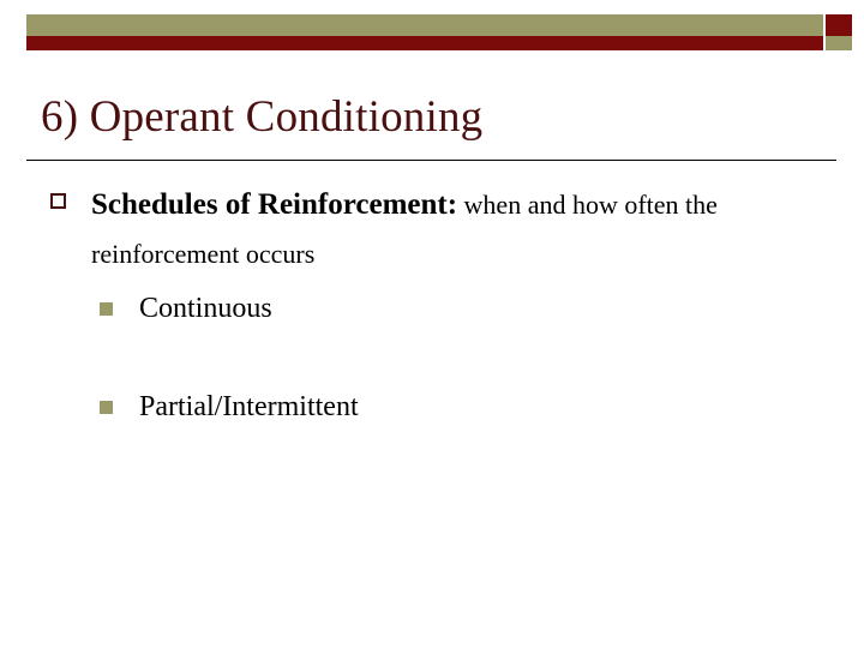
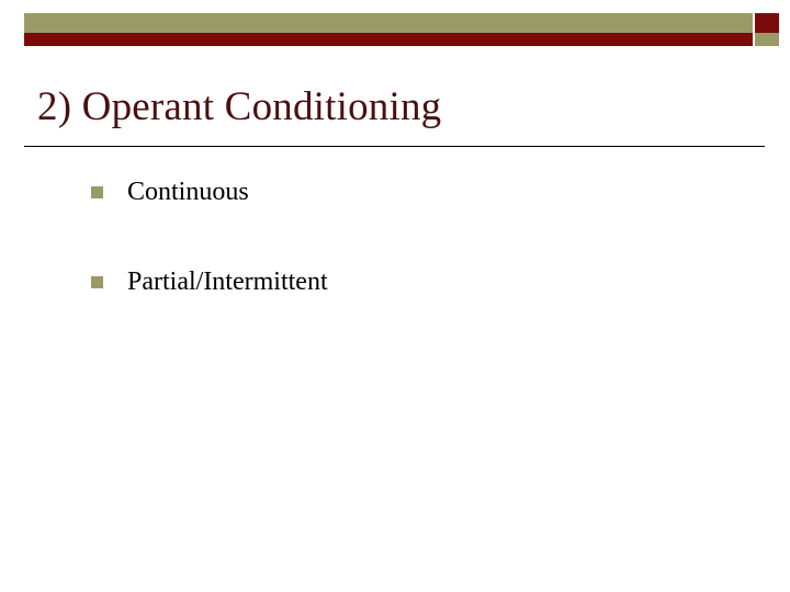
- 6) Operant Conditioning
+ 2) Operant Conditioning
- Schedules of Reinforcement: when and how often the reinforcement occurs
  Continuous
  Partial/Intermittent
